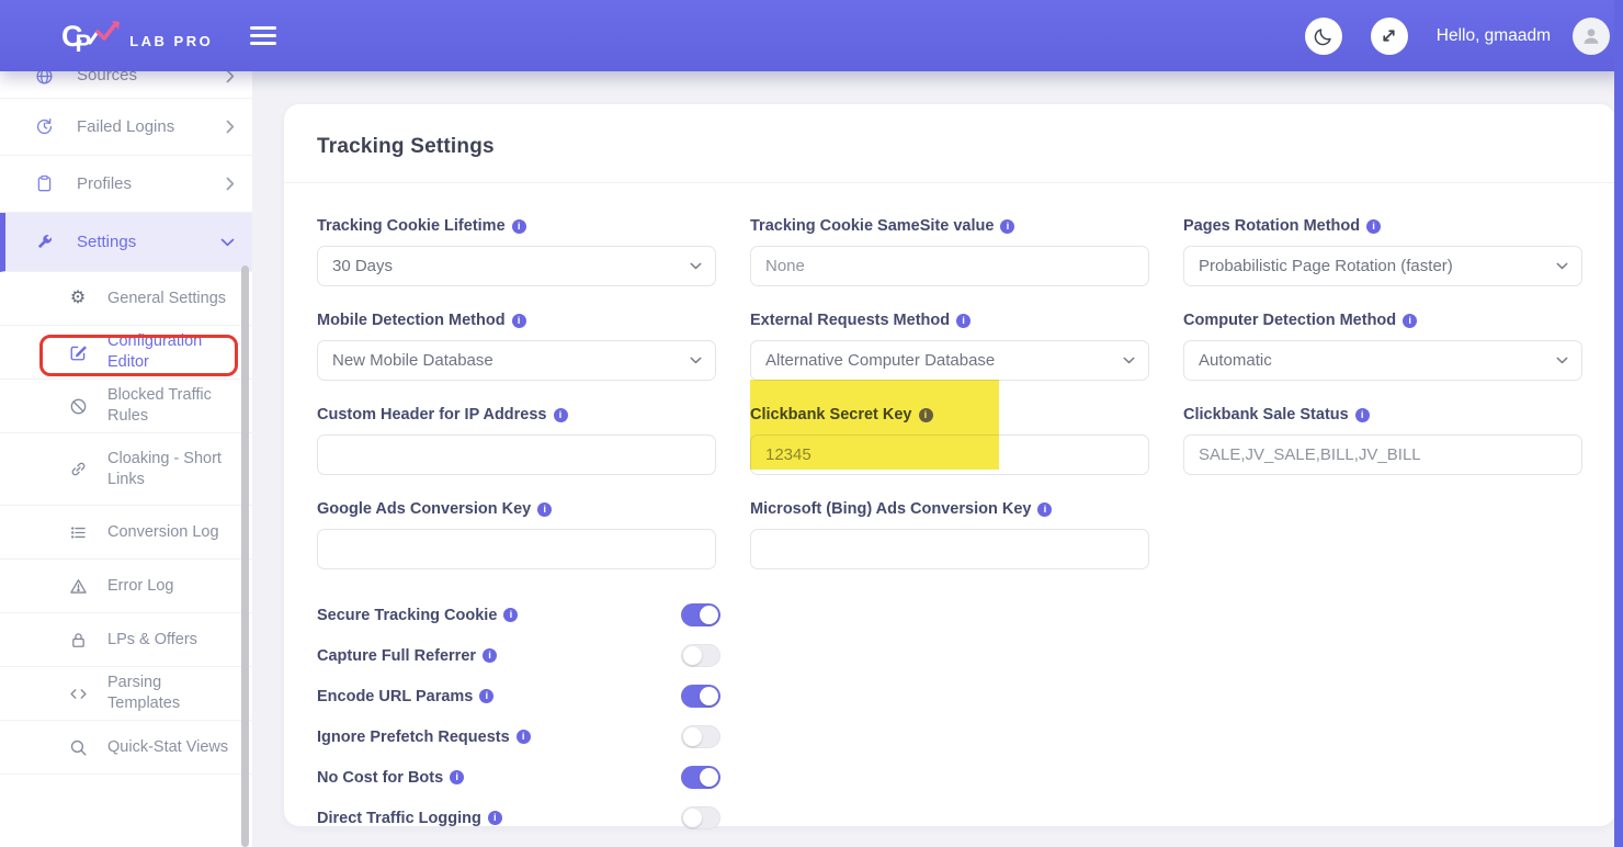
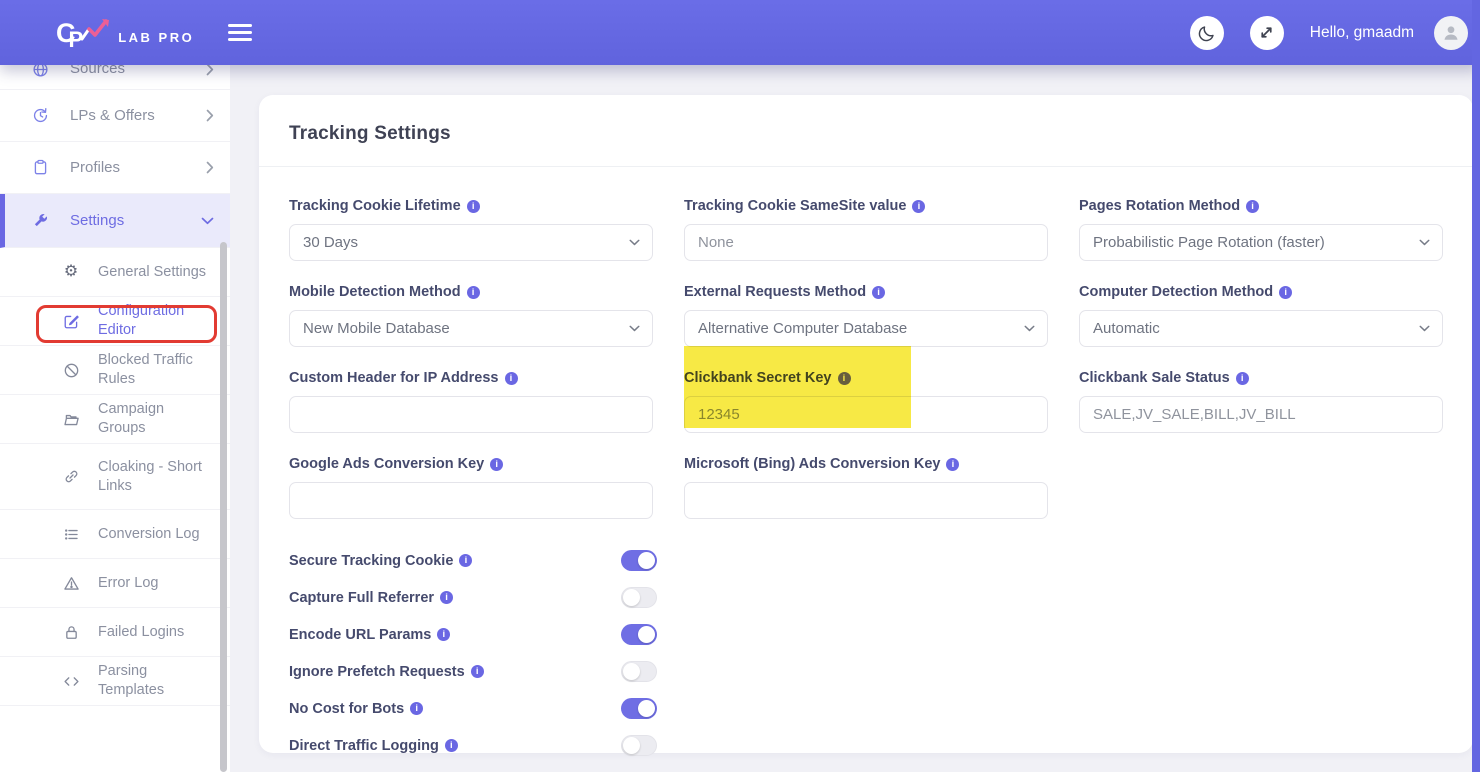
  C
  P
  LAB PRO
  Hello, gmaadm
  Sources
- Failed Logins
+ LPs & Offers
  Profiles
  Settings
  ⚙
  General Settings
  Configuration Editor
  Blocked Traffic Rules
+ Campaign Groups
  Cloaking - Short Links
  Conversion Log
  Error Log
- LPs & Offers
+ Failed Logins
  Parsing Templates
- Quick-Stat Views
  Tracking Settings
  Tracking Cookie Lifetime
  i
  30 Days
  Tracking Cookie SameSite value
  i
  None
  Pages Rotation Method
  i
  Probabilistic Page Rotation (faster)
  Mobile Detection Method
  i
  New Mobile Database
  External Requests Method
  i
  Alternative Computer Database
  Computer Detection Method
  i
  Automatic
  Custom Header for IP Address
  i
  Clickbank Sale Status
  i
  SALE,JV_SALE,BILL,JV_BILL
  Google Ads Conversion Key
  i
  Microsoft (Bing) Ads Conversion Key
  i
  Secure Tracking Cookie
  i
  Capture Full Referrer
  i
  Encode URL Params
  i
  Ignore Prefetch Requests
  i
  No Cost for Bots
  i
  Direct Traffic Logging
  i
